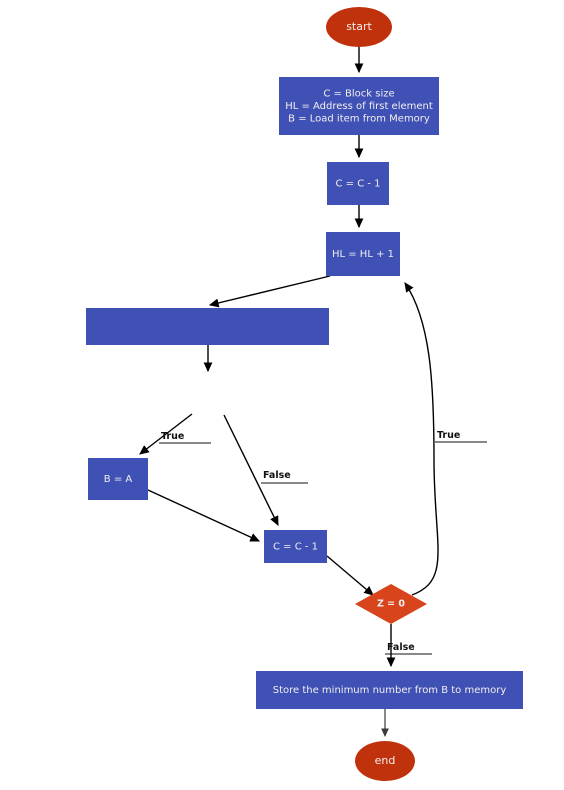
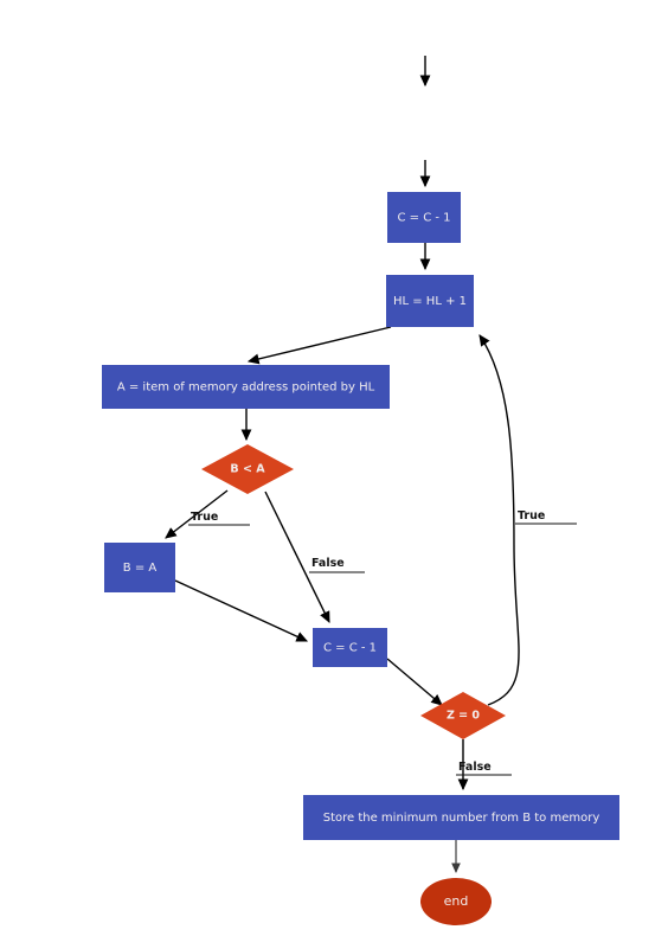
- start
- C = Block size
- HL = Address of first element
- B = Load item from Memory
  C = C - 1
  HL = HL + 1
+ A = item of memory address pointed by HL
+ B < A
  B = A
  C = C - 1
  Z = 0
  Store the minimum number from B to memory
  end
  True
  False
  True
  False
